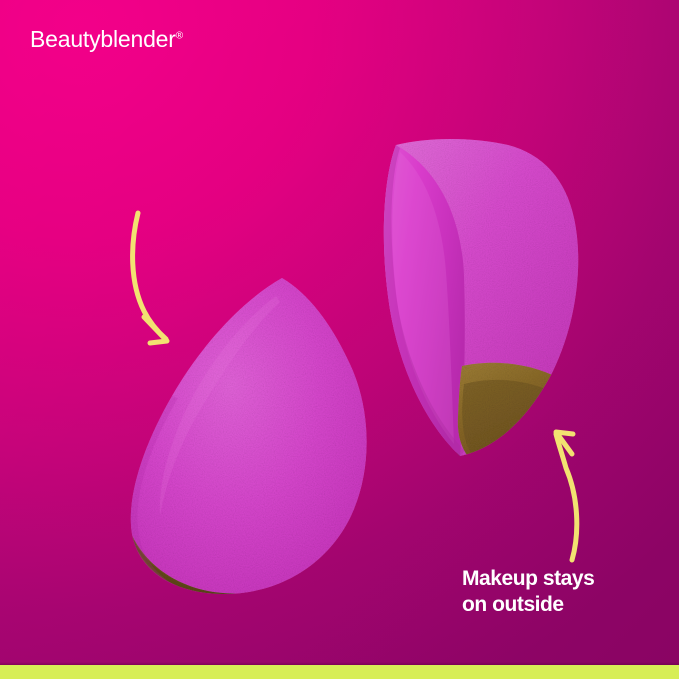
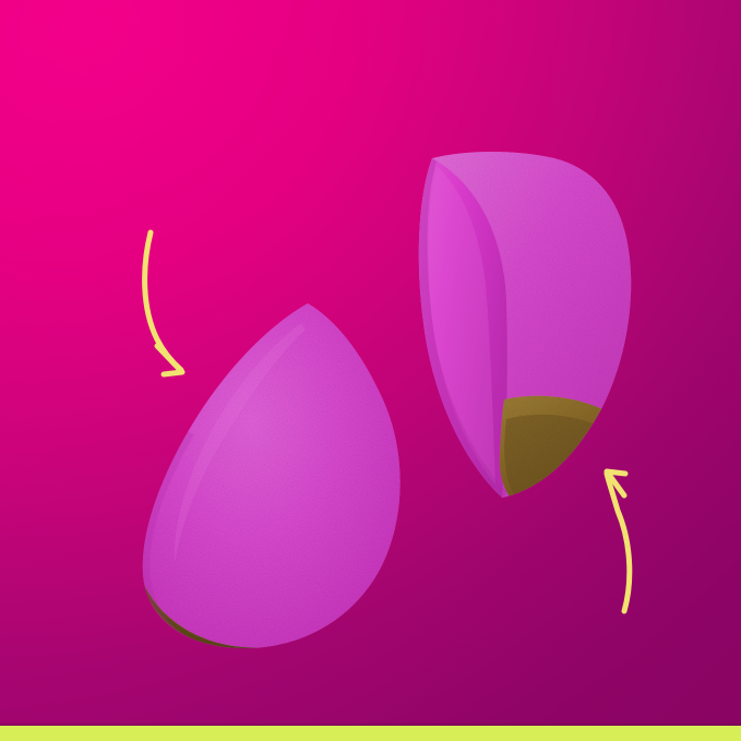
- Beautyblender®
- Makeup stays
- on outside
